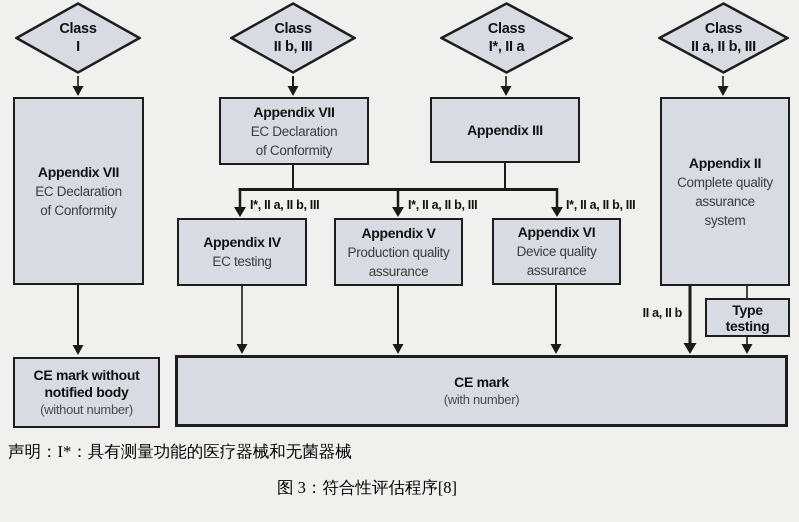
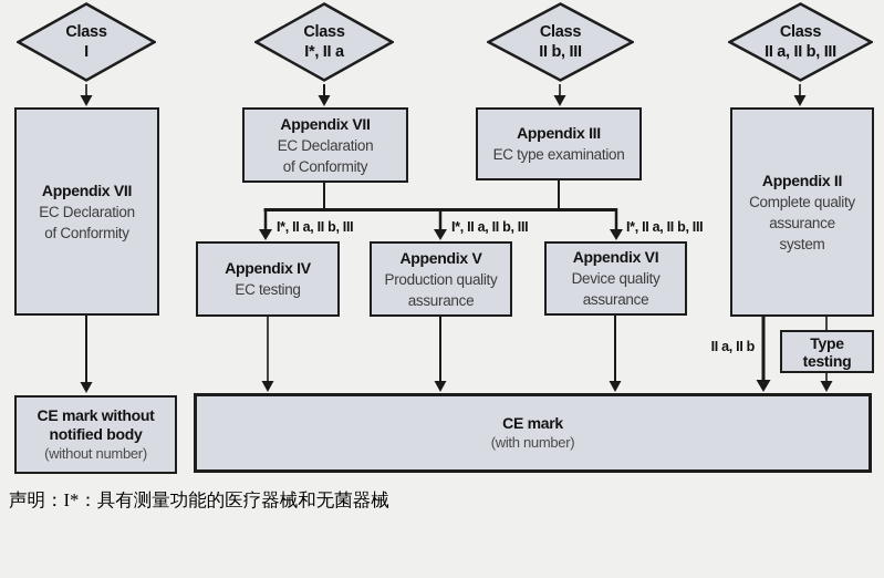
  Class
  I
  Class
- II b, III
+ I*, II a
  Class
- I*, II a
+ II b, III
  Class
  II a, II b, III
  Appendix VII
  EC Declaration
  of Conformity
  Appendix VII
  EC Declaration
  of Conformity
  Appendix III
+ EC type examination
  Appendix II
  Complete quality
  assurance
  system
  Appendix IV
  EC testing
  Appendix V
  Production quality
  assurance
  Appendix VI
  Device quality
  assurance
  Type
  testing
  CE mark without
  notified body
  (without number)
  CE mark
  (with number)
  I*, II a, II b, III
  I*, II a, II b, III
  I*, II a, II b, III
  II a, II b
  声明：I*：具有测量功能的医疗器械和无菌器械
- 图 3：符合性评估程序[8]
